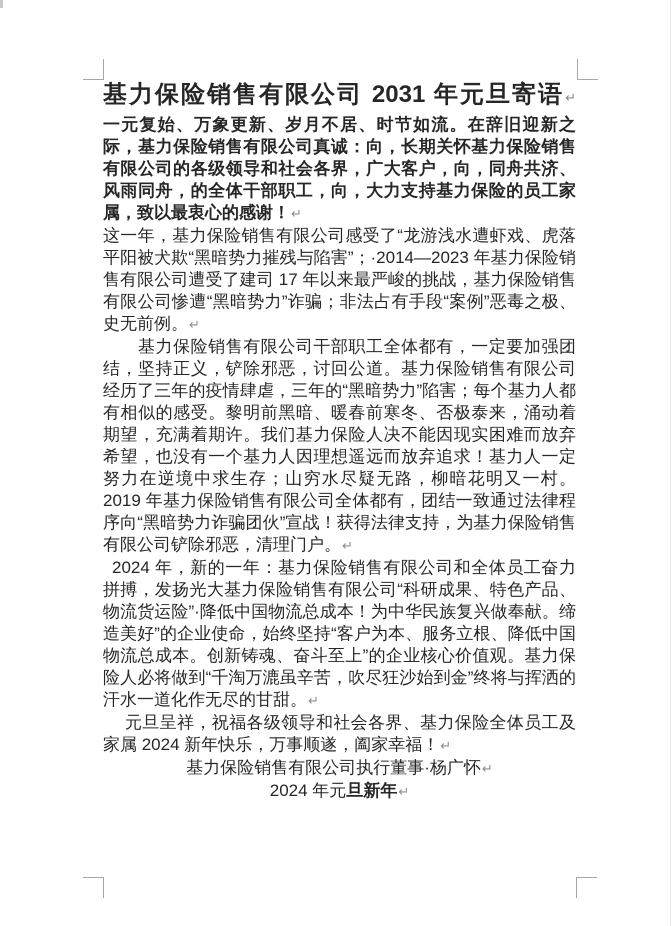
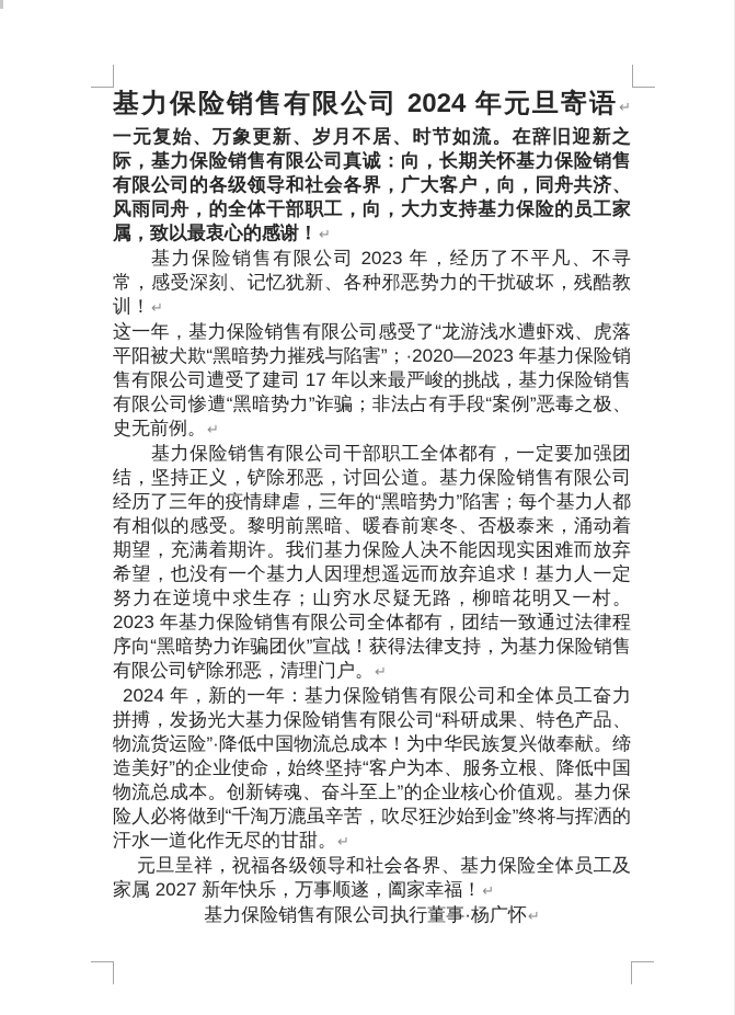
- 基力保险销售有限公司 2031 年元旦寄语↵
+ 基力保险销售有限公司 2024 年元旦寄语↵
  一元复始、万象更新、岁月不居、时节如流。在辞旧迎新之际，基力保险销售有限公司真诚：向，长期关怀基力保险销售有限公司的各级领导和社会各界，广大客户，向，同舟共济、风雨同舟，的全体干部职工，向，大力支持基力保险的员工家属，致以最衷心的感谢！↵
+ 基力保险销售有限公司 2023 年，经历了不平凡、不寻常，感受深刻、记忆犹新、各种邪恶势力的干扰破坏，残酷教训！↵
- 这一年，基力保险销售有限公司感受了“龙游浅水遭虾戏、虎落平阳被犬欺“黑暗势力摧残与陷害”；·2014—2023 年基力保险销售有限公司遭受了建司 17 年以来最严峻的挑战，基力保险销售有限公司惨遭“黑暗势力”诈骗；非法占有手段“案例”恶毒之极、史无前例。↵
+ 这一年，基力保险销售有限公司感受了“龙游浅水遭虾戏、虎落平阳被犬欺“黑暗势力摧残与陷害”；·2020—2023 年基力保险销售有限公司遭受了建司 17 年以来最严峻的挑战，基力保险销售有限公司惨遭“黑暗势力”诈骗；非法占有手段“案例”恶毒之极、史无前例。↵
- 基力保险销售有限公司干部职工全体都有，一定要加强团结，坚持正义，铲除邪恶，讨回公道。基力保险销售有限公司经历了三年的疫情肆虐，三年的“黑暗势力”陷害；每个基力人都有相似的感受。黎明前黑暗、暖春前寒冬、否极泰来，涌动着期望，充满着期许。我们基力保险人决不能因现实困难而放弃希望，也没有一个基力人因理想遥远而放弃追求！基力人一定努力在逆境中求生存；山穷水尽疑无路，柳暗花明又一村。2019 年基力保险销售有限公司全体都有，团结一致通过法律程序向“黑暗势力诈骗团伙”宣战！获得法律支持，为基力保险销售有限公司铲除邪恶，清理门户。↵
+ 基力保险销售有限公司干部职工全体都有，一定要加强团结，坚持正义，铲除邪恶，讨回公道。基力保险销售有限公司经历了三年的疫情肆虐，三年的“黑暗势力”陷害；每个基力人都有相似的感受。黎明前黑暗、暖春前寒冬、否极泰来，涌动着期望，充满着期许。我们基力保险人决不能因现实困难而放弃希望，也没有一个基力人因理想遥远而放弃追求！基力人一定努力在逆境中求生存；山穷水尽疑无路，柳暗花明又一村。2023 年基力保险销售有限公司全体都有，团结一致通过法律程序向“黑暗势力诈骗团伙”宣战！获得法律支持，为基力保险销售有限公司铲除邪恶，清理门户。↵
  2024 年，新的一年：基力保险销售有限公司和全体员工奋力拼搏，发扬光大基力保险销售有限公司“科研成果、特色产品、物流货运险”·降低中国物流总成本！为中华民族复兴做奉献。缔造美好”的企业使命，始终坚持“客户为本、服务立根、降低中国物流总成本。创新铸魂、奋斗至上”的企业核心价值观。基力保险人必将做到“千淘万漉虽辛苦，吹尽狂沙始到金”终将与挥洒的汗水一道化作无尽的甘甜。↵
- 元旦呈祥，祝福各级领导和社会各界、基力保险全体员工及家属 2024 新年快乐，万事顺遂，阖家幸福！↵
+ 元旦呈祥，祝福各级领导和社会各界、基力保险全体员工及家属 2027 新年快乐，万事顺遂，阖家幸福！↵
  基力保险销售有限公司执行董事·杨广怀↵
- 2024 年元旦新年↵
